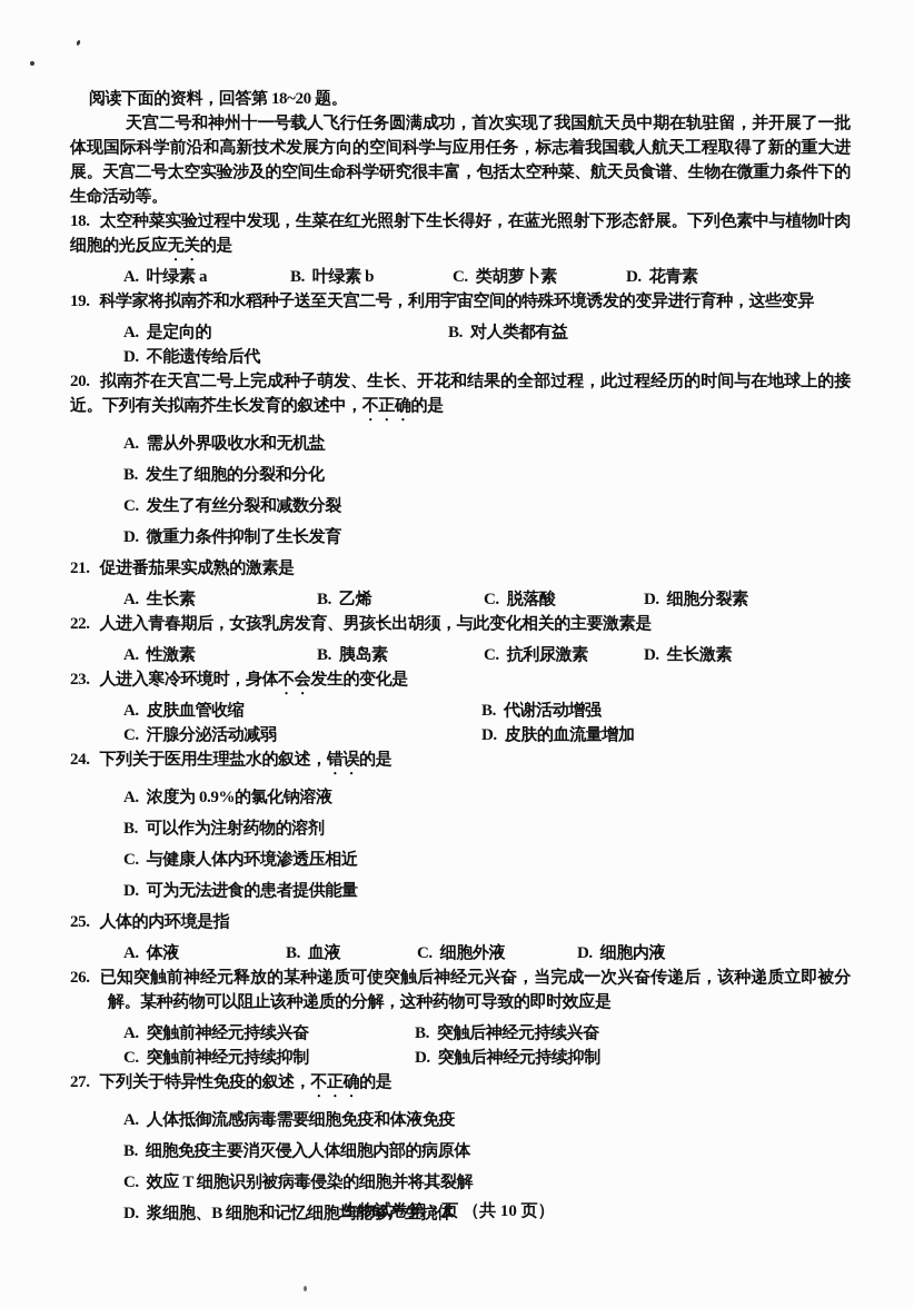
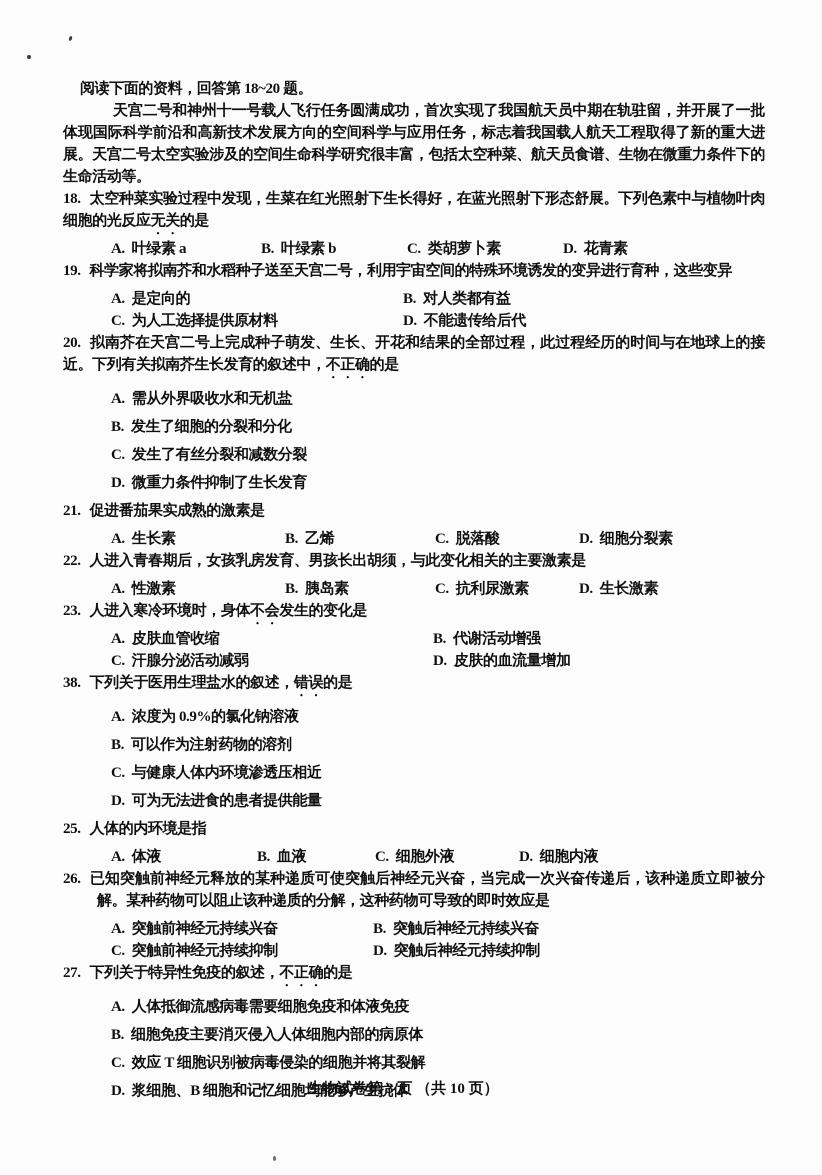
  阅读下面的资料，回答第 18~20 题。
  天宫二号和神州十一号载人飞行任务圆满成功，首次实现了我国航天员中期在轨驻留，并开展了一批体现国际科学前沿和高新技术发展方向的空间科学与应用任务，标志着我国载人航天工程取得了新的重大进展。天宫二号太空实验涉及的空间生命科学研究很丰富，包括太空种菜、航天员食谱、生物在微重力条件下的生命活动等。
  18. 太空种菜实验过程中发现，生菜在红光照射下生长得好，在蓝光照射下形态舒展。下列色素中与植物叶肉细胞的光反应无关的是
  A. 叶绿素 a
  B. 叶绿素 b
  C. 类胡萝卜素
  D. 花青素
  19. 科学家将拟南芥和水稻种子送至天宫二号，利用宇宙空间的特殊环境诱发的变异进行育种，这些变异
  A. 是定向的
  B. 对人类都有益
+ C. 为人工选择提供原材料
  D. 不能遗传给后代
  20. 拟南芥在天宫二号上完成种子萌发、生长、开花和结果的全部过程，此过程经历的时间与在地球上的接近。下列有关拟南芥生长发育的叙述中，不正确的是
  A. 需从外界吸收水和无机盐
  B. 发生了细胞的分裂和分化
  C. 发生了有丝分裂和减数分裂
  D. 微重力条件抑制了生长发育
  21. 促进番茄果实成熟的激素是
  A. 生长素
  B. 乙烯
  C. 脱落酸
  D. 细胞分裂素
  22. 人进入青春期后，女孩乳房发育、男孩长出胡须，与此变化相关的主要激素是
  A. 性激素
  B. 胰岛素
  C. 抗利尿激素
  D. 生长激素
  23. 人进入寒冷环境时，身体不会发生的变化是
  A. 皮肤血管收缩
  B. 代谢活动增强
  C. 汗腺分泌活动减弱
  D. 皮肤的血流量增加
- 24. 下列关于医用生理盐水的叙述，错误的是
+ 38. 下列关于医用生理盐水的叙述，错误的是
  A. 浓度为 0.9%的氯化钠溶液
  B. 可以作为注射药物的溶剂
  C. 与健康人体内环境渗透压相近
  D. 可为无法进食的患者提供能量
  25. 人体的内环境是指
  A. 体液
  B. 血液
  C. 细胞外液
  D. 细胞内液
  26. 已知突触前神经元释放的某种递质可使突触后神经元兴奋，当完成一次兴奋传递后，该种递质立即被分解。某种药物可以阻止该种递质的分解，这种药物可导致的即时效应是
  A. 突触前神经元持续兴奋
  B. 突触后神经元持续兴奋
  C. 突触前神经元持续抑制
  D. 突触后神经元持续抑制
  27. 下列关于特异性免疫的叙述，不正确的是
  A. 人体抵御流感病毒需要细胞免疫和体液免疫
  B. 细胞免疫主要消灭侵入人体细胞内部的病原体
  C. 效应 T 细胞识别被病毒侵染的细胞并将其裂解
  D. 浆细胞、B 细胞和记忆细胞均能够产生抗体
  生物试卷第 3 页 （共 10 页）
